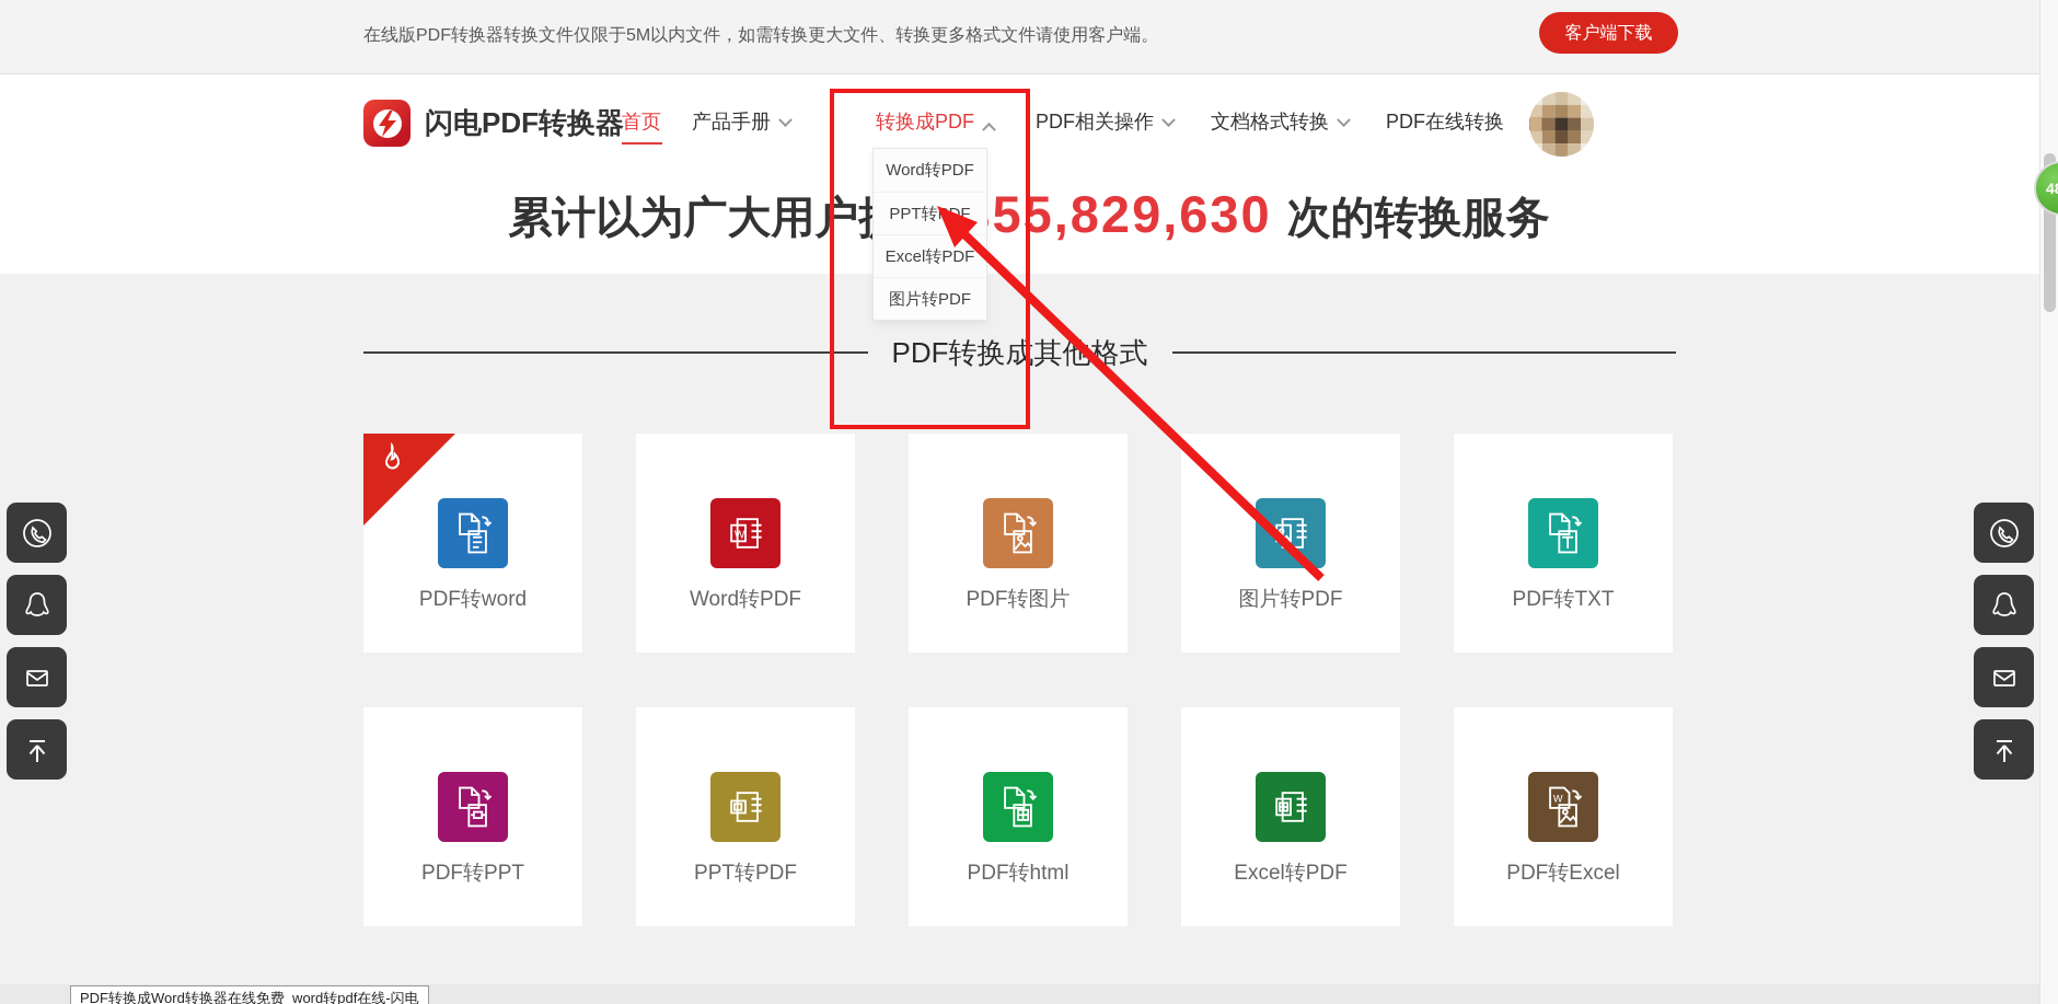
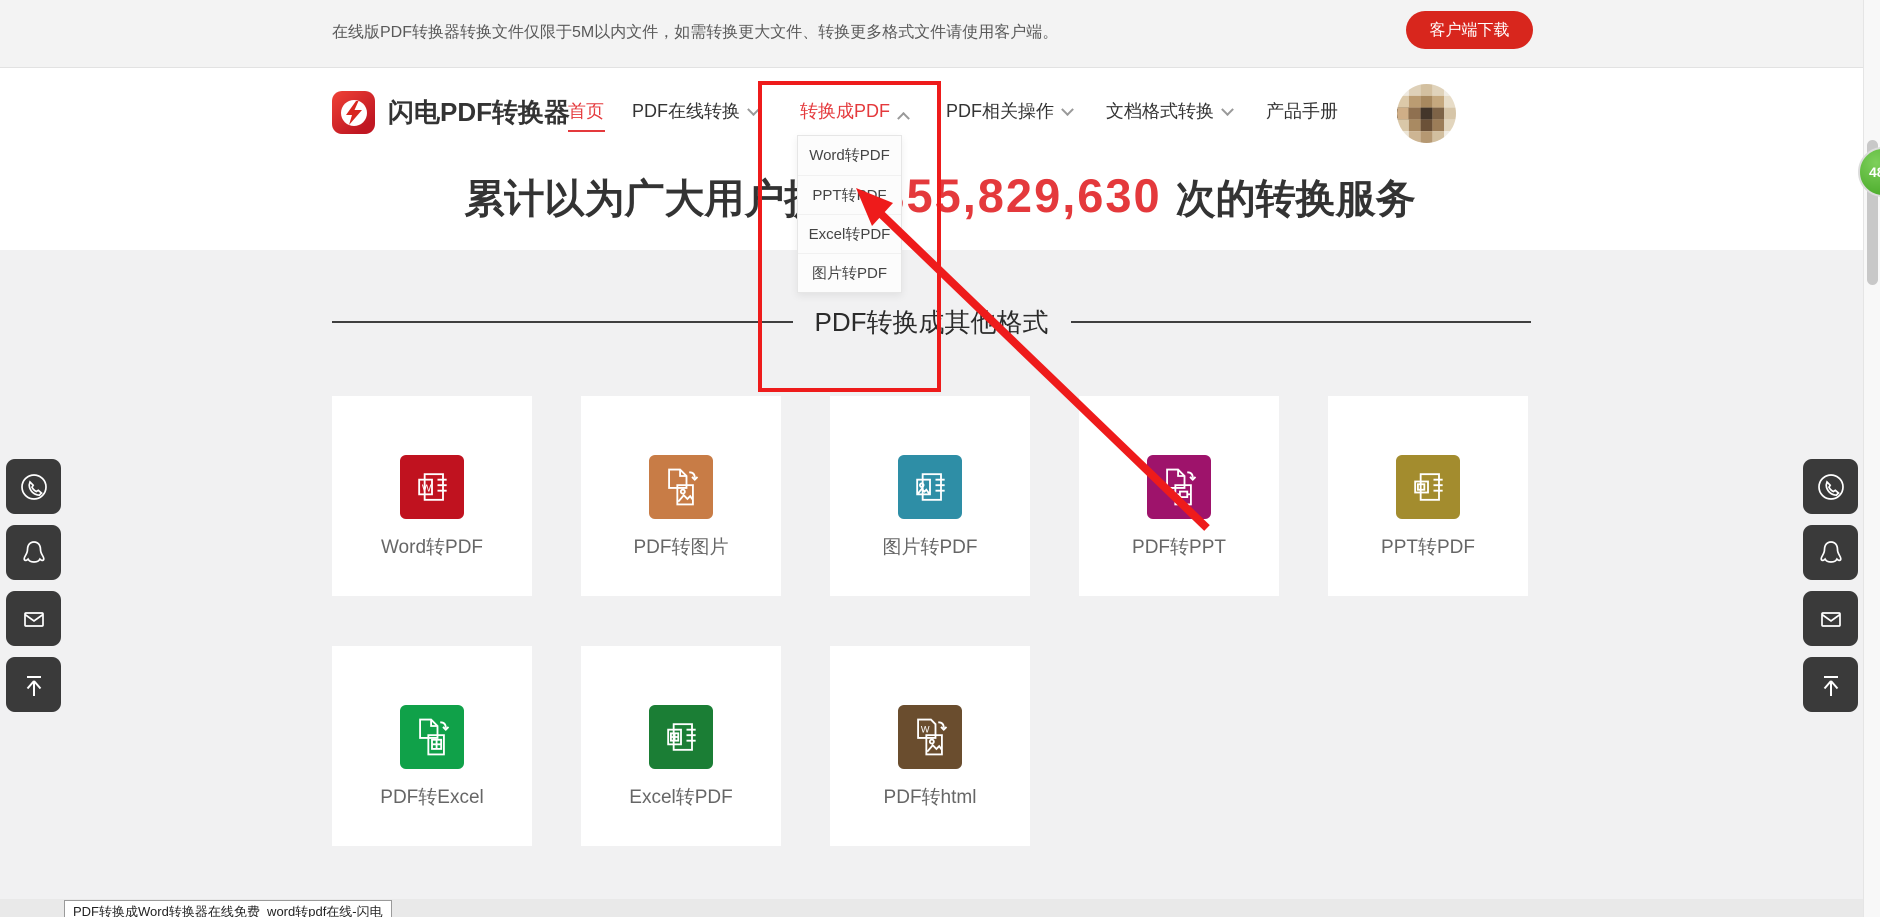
  在线版PDF转换器转换文件仅限于5M以内文件，如需转换更大文件、转换更多格式文件请使用客户端。
  客户端下载
  闪电PDF转换器
  首页
- 产品手册
+ PDF在线转换
  转换成PDF
  PDF相关操作
  文档格式转换
- PDF在线转换
+ 产品手册
  累计以为广大用户
  55,829,630
  次的转换服务
  Word转PDF
  PPT转F
  Excel转PDF
  图片转PDF
  PDF转换成其他格式
- PDF转word
  W
  Word转PDF
  PDF转图片
  图片转PDF
- PDF转TXT
  PDF转PPT
  PPT转PDF
- PDF转html
+ PDF转Excel
  Excel转PDF
  W
- PDF转Excel
+ PDF转html
  PDF转换成Word转换器在线免费_word转pdf在线-闪电
